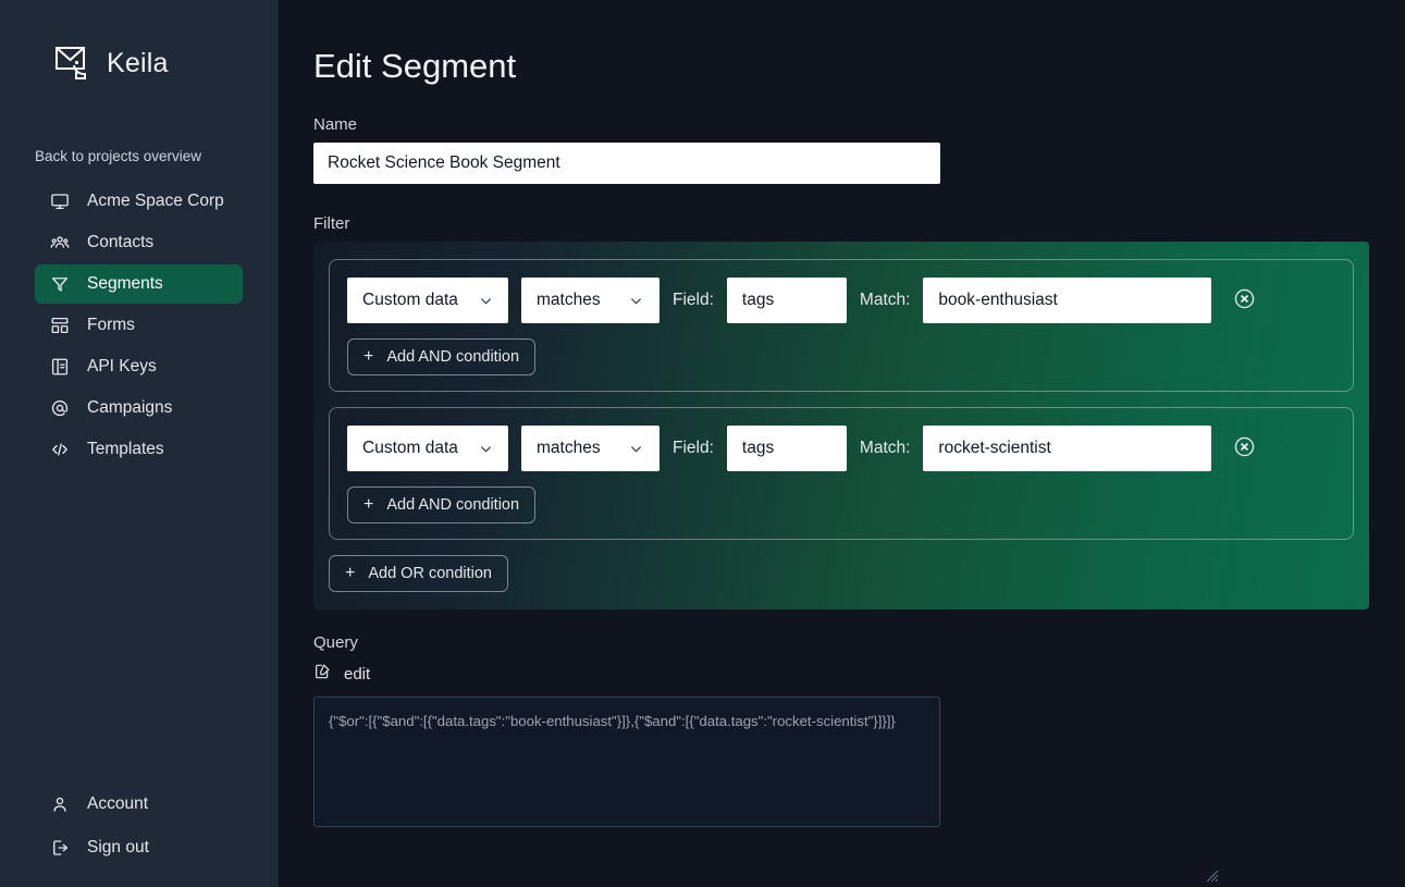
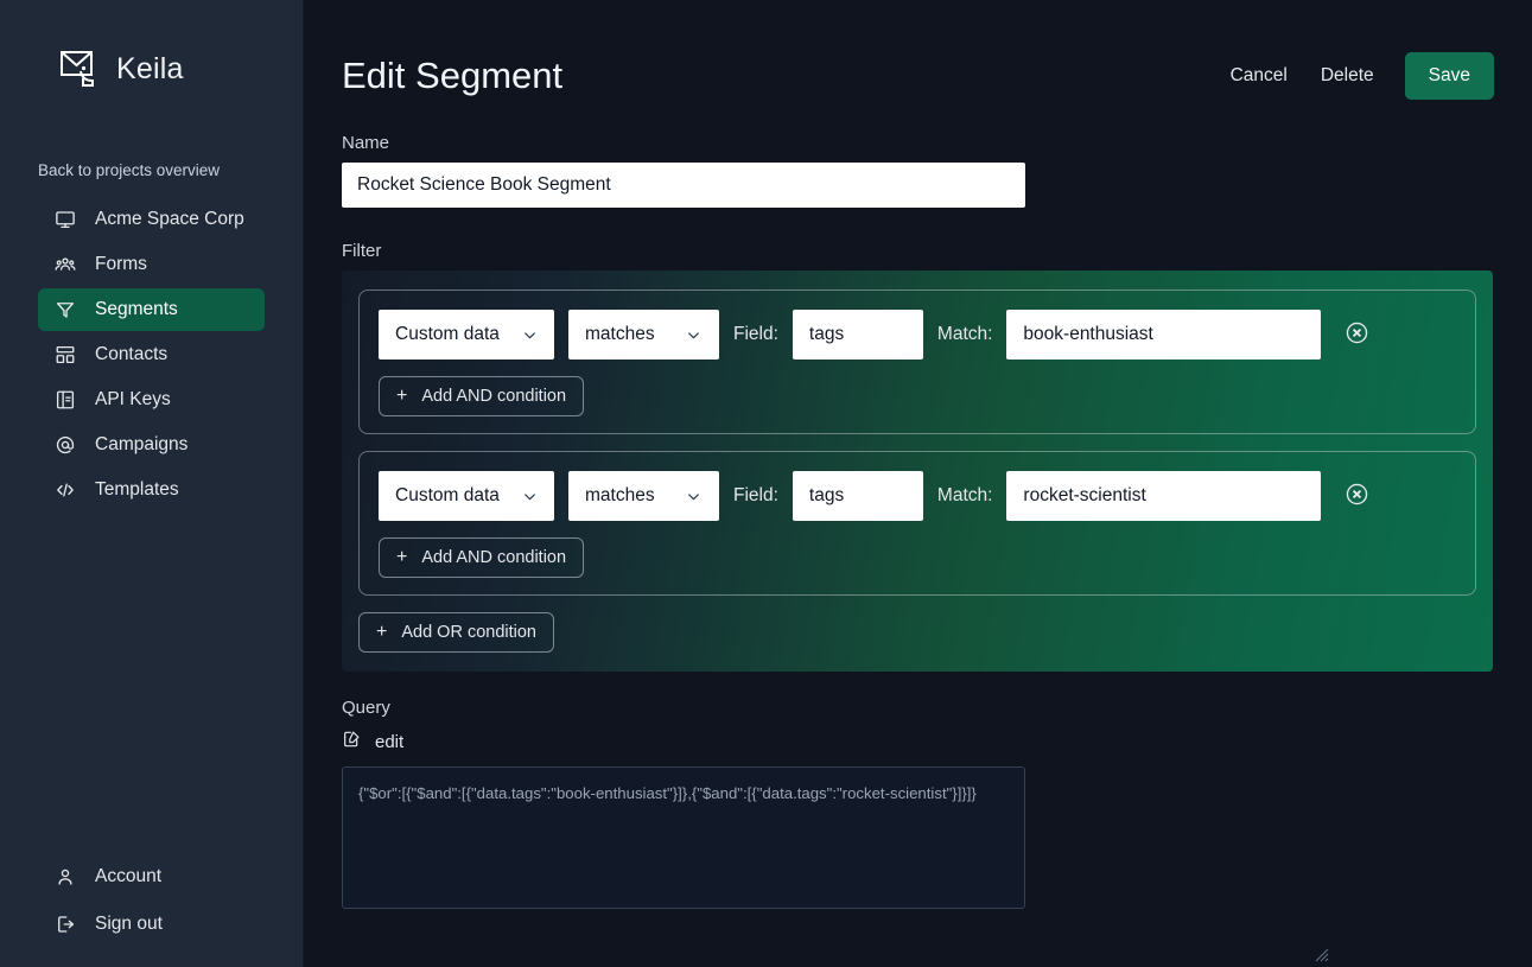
  Keila
  Back to projects overview
  Acme Space Corp
- Contacts
+ Forms
  Segments
- Forms
+ Contacts
  API Keys
  Campaigns
  Templates
  Account
  Sign out
  Edit Segment
+ Cancel
+ Delete
+ Save
  Name
  Rocket Science Book Segment
  Filter
  Custom data
  matches
  Field:
  tags
  Match:
  book-enthusiast
  +
  Add AND condition
  Custom data
  matches
  Field:
  tags
  Match:
  rocket-scientist
  +
  Add AND condition
  +
  Add OR condition
  Query
  edit
  {"$or":[{"$and":[{"data.tags":"book-enthusiast"}]},{"$and":[{"data.tags":"rocket-scientist"}]}]}
